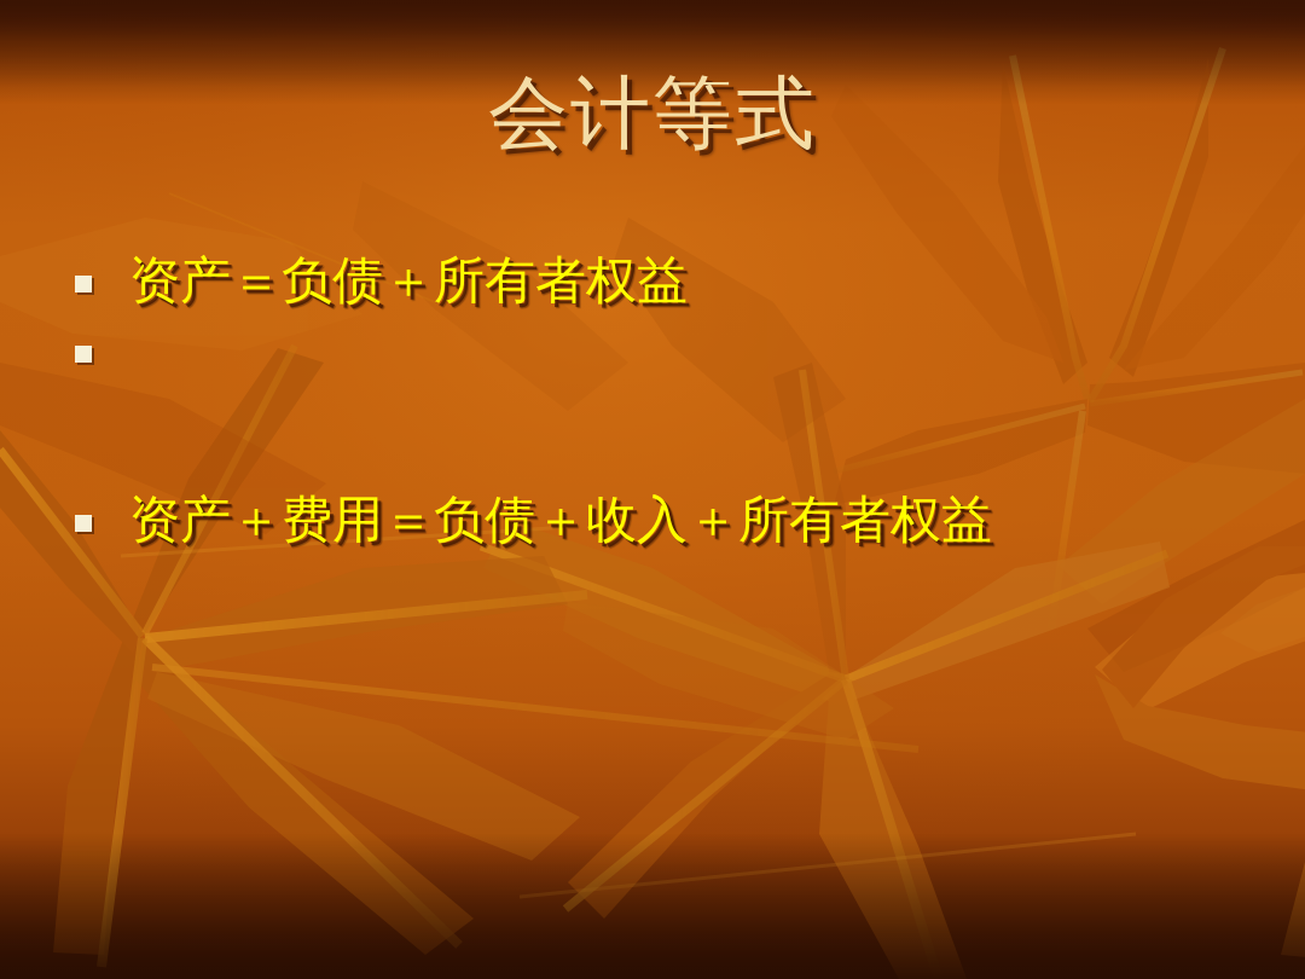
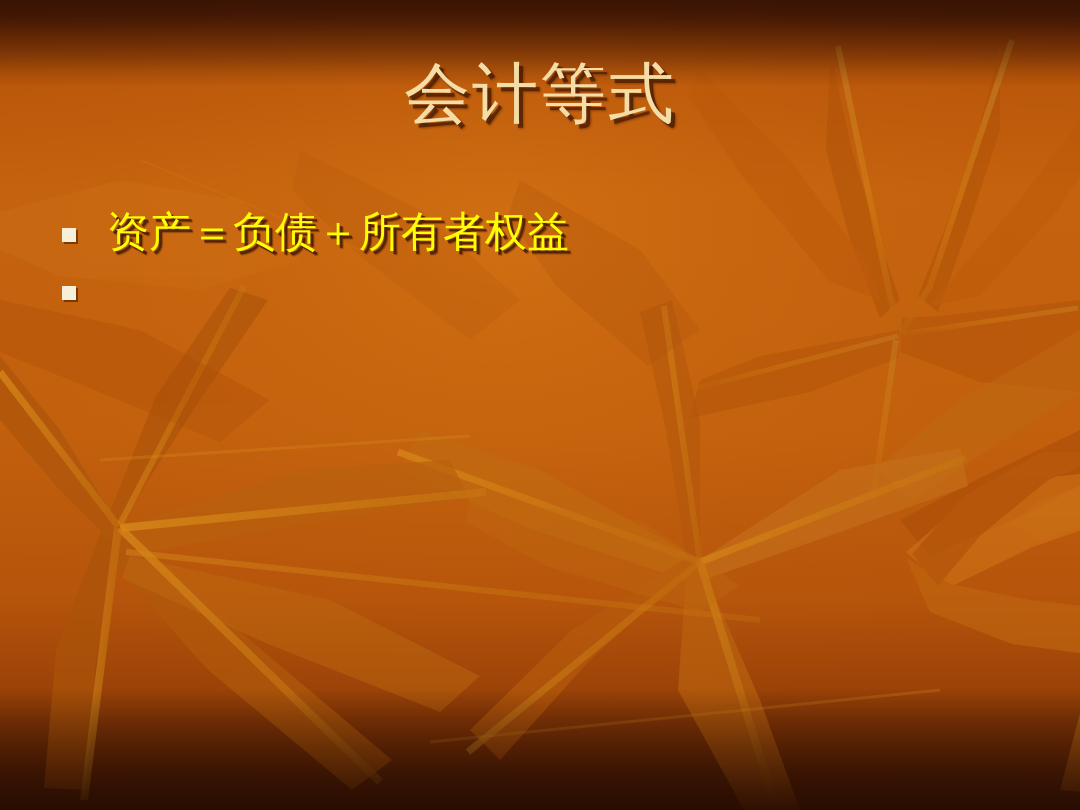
  会计等式
  资产＝负债＋所有者权益
- 资产＋费用＝负债＋收入＋所有者权益
